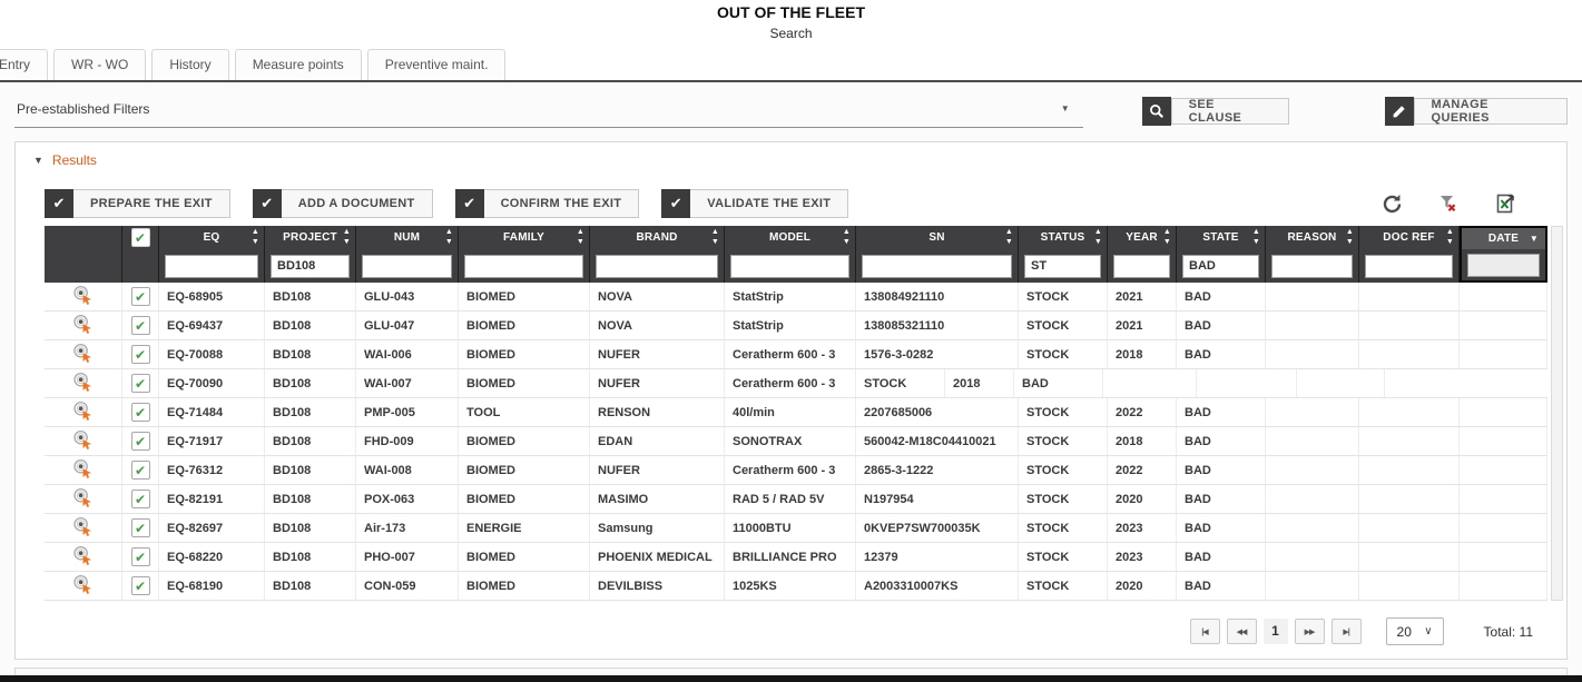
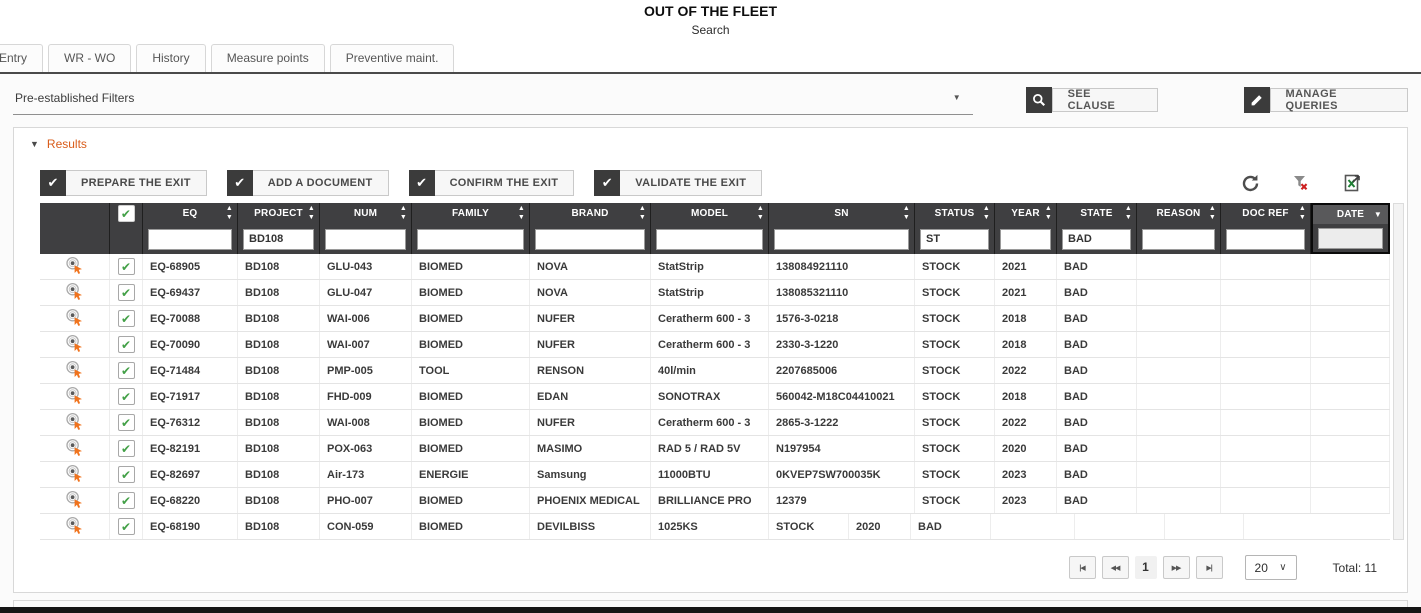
  OUT OF THE FLEET
  Search
  Entry
  WR - WO
  History
  Measure points
  Preventive maint.
  Pre-established Filters
  ▼
  SEE CLAUSE
  MANAGE QUERIES
  ▼
  Results
  ✔
  PREPARE THE EXIT
  ✔
  ADD A DOCUMENT
  ✔
  CONFIRM THE EXIT
  ✔
  VALIDATE THE EXIT
  ✔
  EQ
  PROJECT
  NUM
  FAMILY
  BRAND
  MODEL
  SN
  STATUS
  YEAR
  STATE
  REASON
  DOC REF
  DATE
  ▼
  BD108
  ST
  BAD
  ✔
  EQ-68905
  BD108
  GLU-043
  BIOMED
  NOVA
  StatStrip
  138084921110
  STOCK
  2021
  BAD
  ✔
  EQ-69437
  BD108
  GLU-047
  BIOMED
  NOVA
  StatStrip
  138085321110
  STOCK
  2021
  BAD
  ✔
  EQ-70088
  BD108
  WAI-006
  BIOMED
  NUFER
  Ceratherm 600 - 3
- 1576-3-0282
+ 1576-3-0218
  STOCK
  2018
  BAD
  ✔
  EQ-70090
  BD108
  WAI-007
  BIOMED
  NUFER
  Ceratherm 600 - 3
+ 2330-3-1220
  STOCK
  2018
  BAD
  ✔
  EQ-71484
  BD108
  PMP-005
  TOOL
  RENSON
  40l/min
  2207685006
  STOCK
  2022
  BAD
  ✔
  EQ-71917
  BD108
  FHD-009
  BIOMED
  EDAN
  SONOTRAX
  560042-M18C04410021
  STOCK
  2018
  BAD
  ✔
  EQ-76312
  BD108
  WAI-008
  BIOMED
  NUFER
  Ceratherm 600 - 3
  2865-3-1222
  STOCK
  2022
  BAD
  ✔
  EQ-82191
  BD108
  POX-063
  BIOMED
  MASIMO
  RAD 5 / RAD 5V
  N197954
  STOCK
  2020
  BAD
  ✔
  EQ-82697
  BD108
  Air-173
  ENERGIE
  Samsung
  11000BTU
  0KVEP7SW700035K
  STOCK
  2023
  BAD
  ✔
  EQ-68220
  BD108
  PHO-007
  BIOMED
  PHOENIX MEDICAL
  BRILLIANCE PRO
  12379
  STOCK
  2023
  BAD
  ✔
  EQ-68190
  BD108
  CON-059
  BIOMED
  DEVILBISS
  1025KS
- A2003310007KS
  STOCK
  2020
  BAD
  1
  20
  ∨
  Total: 11
